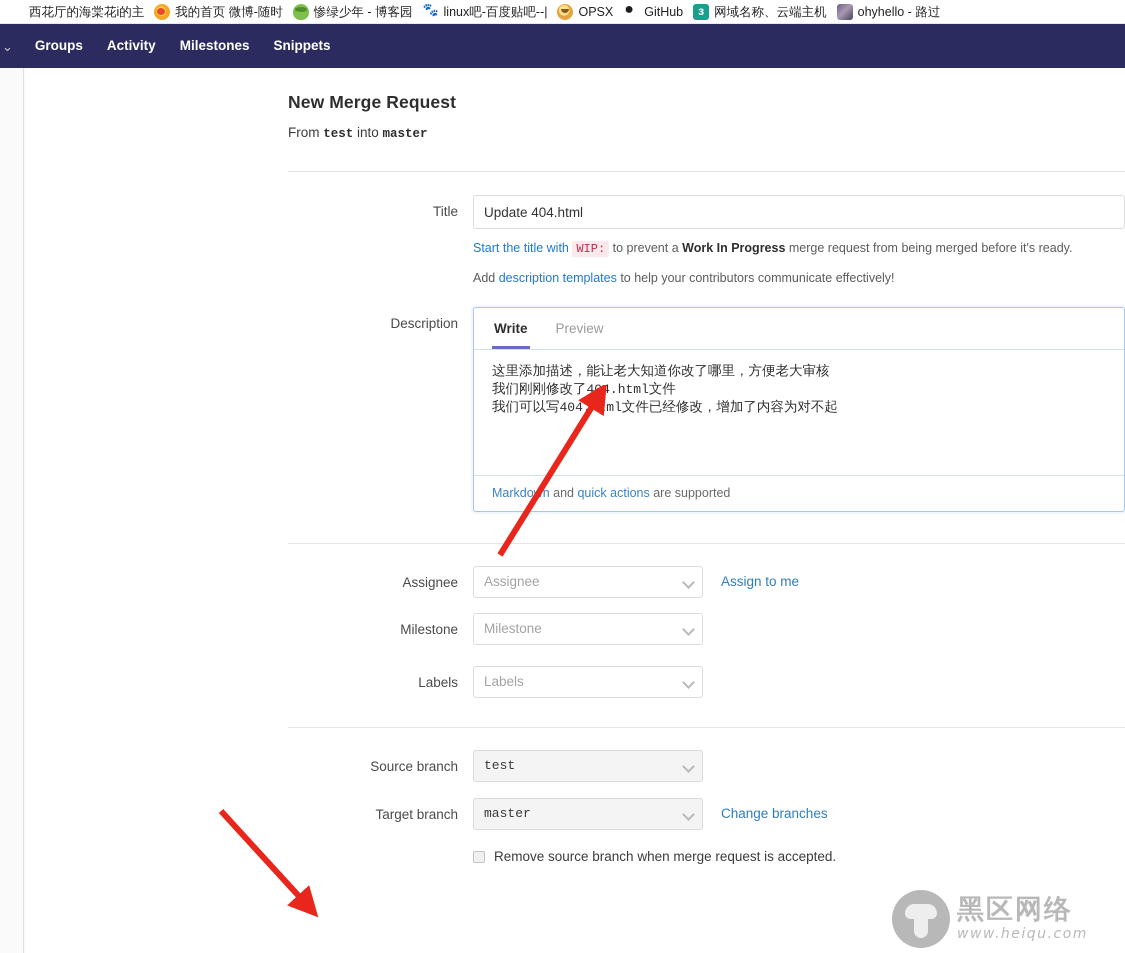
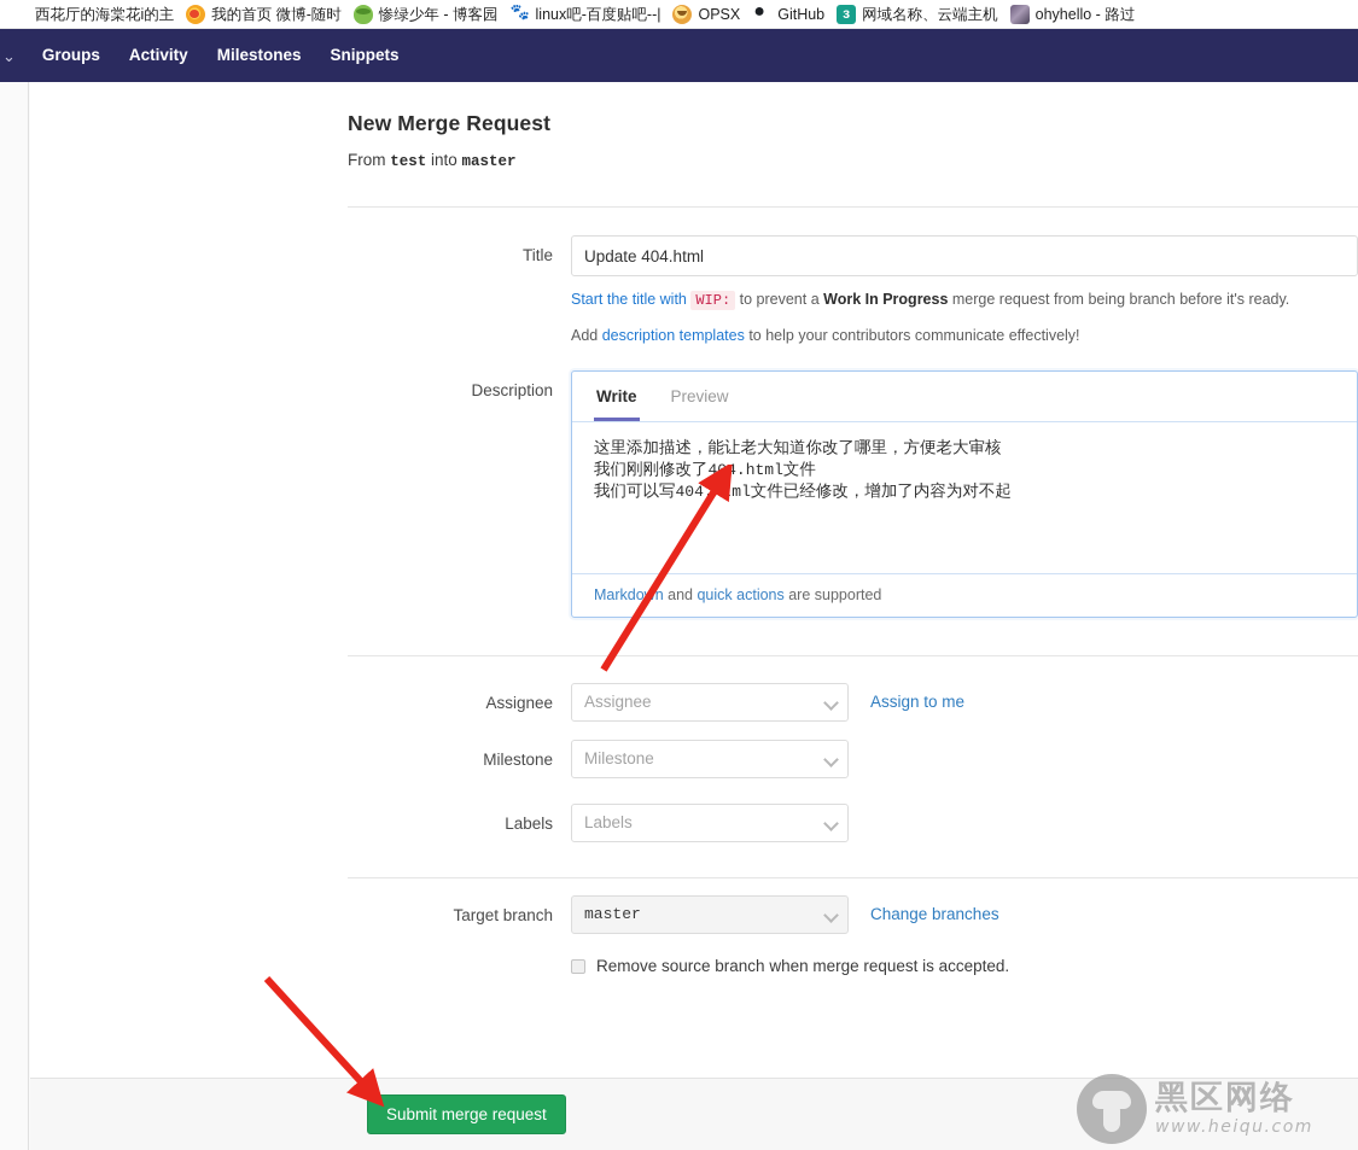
  西花厅的海棠花i的主
  我的首页 微博-随时
  惨绿少年 - 博客园
  linux吧-百度贴吧--|
  OPSX
  GitHub
  网域名称、云端主机
  ohyhello - 路过
  ⌄
  Groups
  Activity
  Milestones
  Snippets
  New Merge Request
  From test into master
  Title
  Update 404.html
- Start the title with WIP: to prevent a Work In Progress merge request from being merged before it's ready.
+ Start the title with WIP: to prevent a Work In Progress merge request from being branch before it's ready.
  Add description templates to help your contributors communicate effectively!
  Description
  Write
  Preview
  这里添加描述，能让老大知道你改了哪里，方便老大审核
  我们刚刚修改了404.html文件
  我们可以写404.tml文件已经修改，增加了内容为对不起
  Markdon and quick actions are supported
  Assignee
  Assignee
  Assign to me
  Milestone
  Milestone
  Labels
  Labels
- Source branch
- test
  Target branch
  master
  Change branches
  Remove source branch when merge request is accepted.
+ Submit merge request
  黑区网络
  www.heiqu.com
